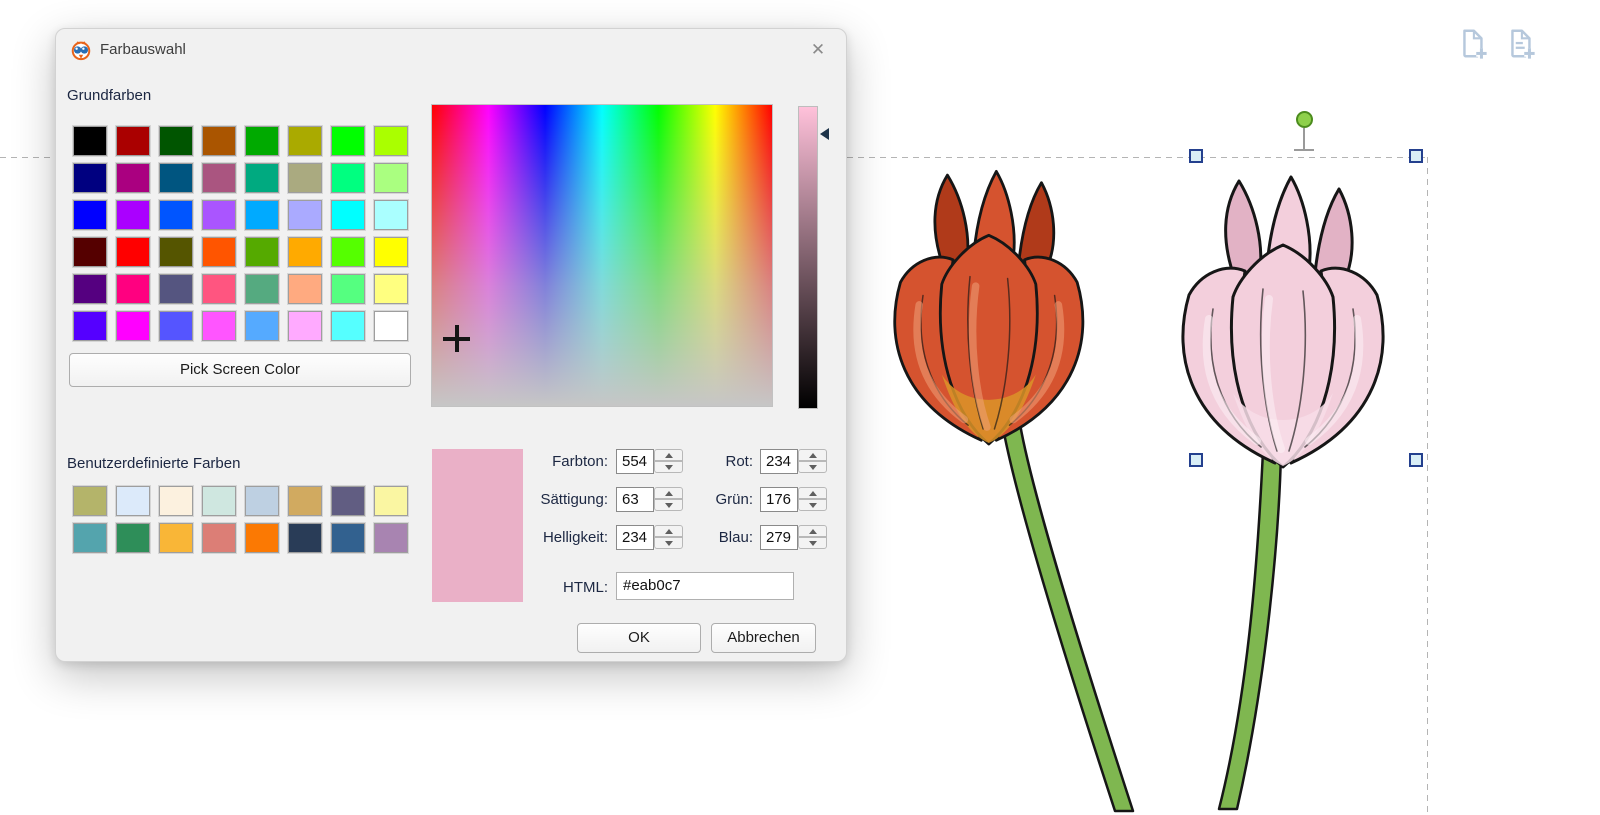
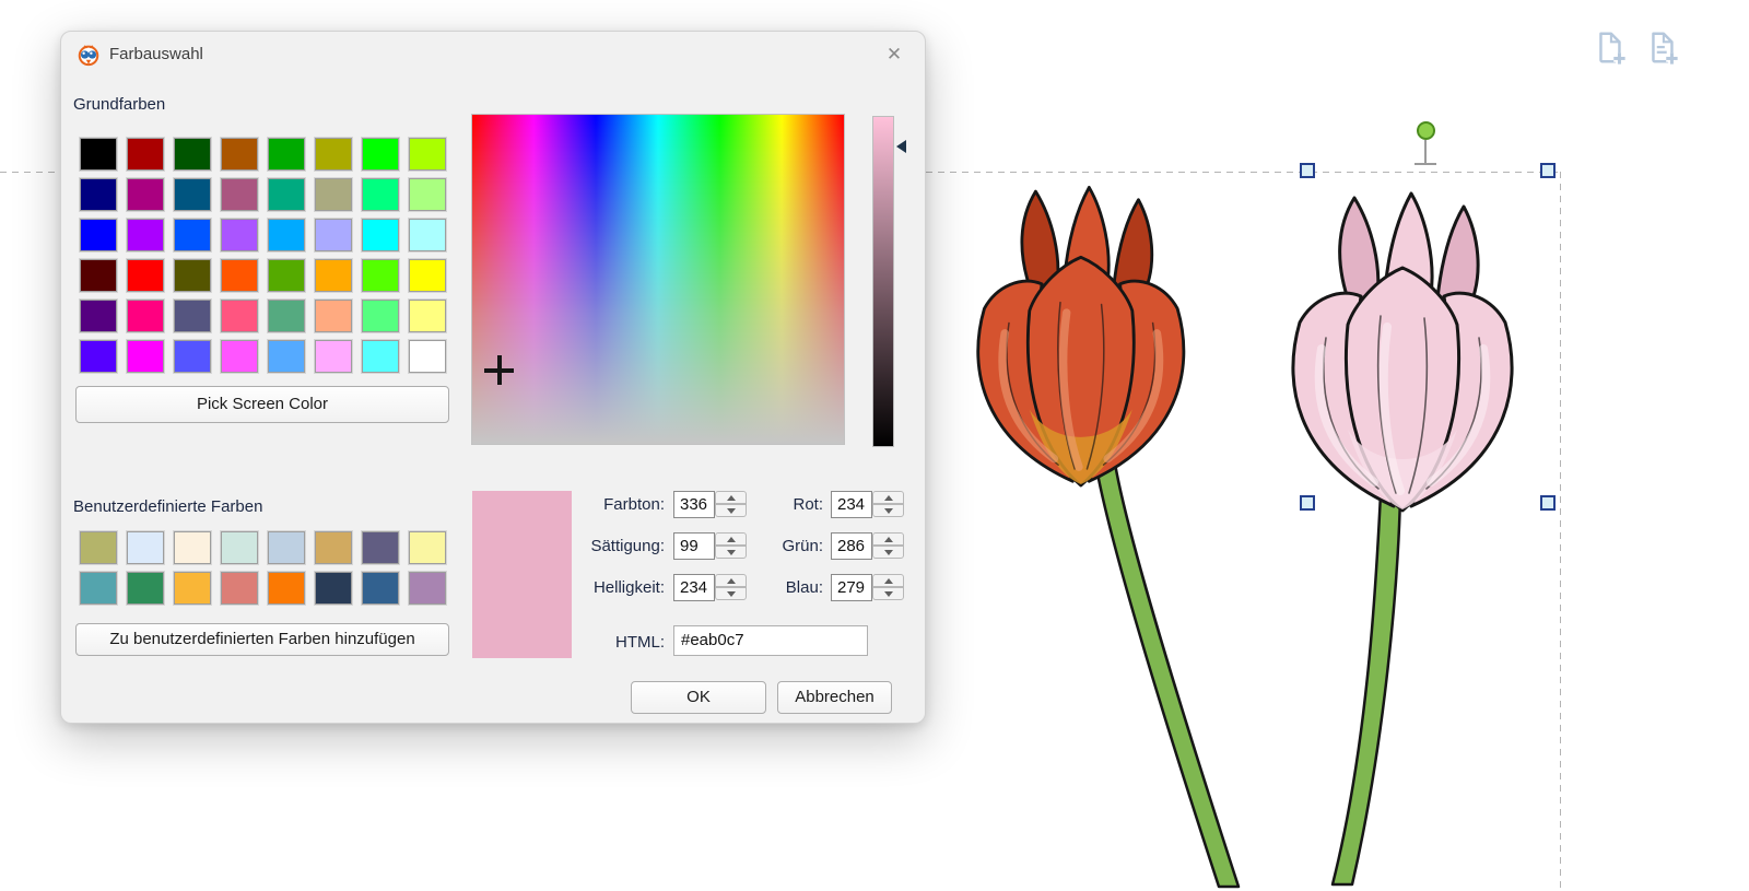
  Farbauswahl
  ✕
  Grundfarben
  Pick Screen Color
  Benutzerdefinierte Farben
+ Zu benutzerdefinierten Farben hinzufügen
  Farbton:
- 554
+ 336
  Rot:
  234
  Sättigung:
- 63
+ 99
  Grün:
- 176
+ 286
  Helligkeit:
  234
  Blau:
  279
  HTML:
  #eab0c7
  OK
  Abbrechen
